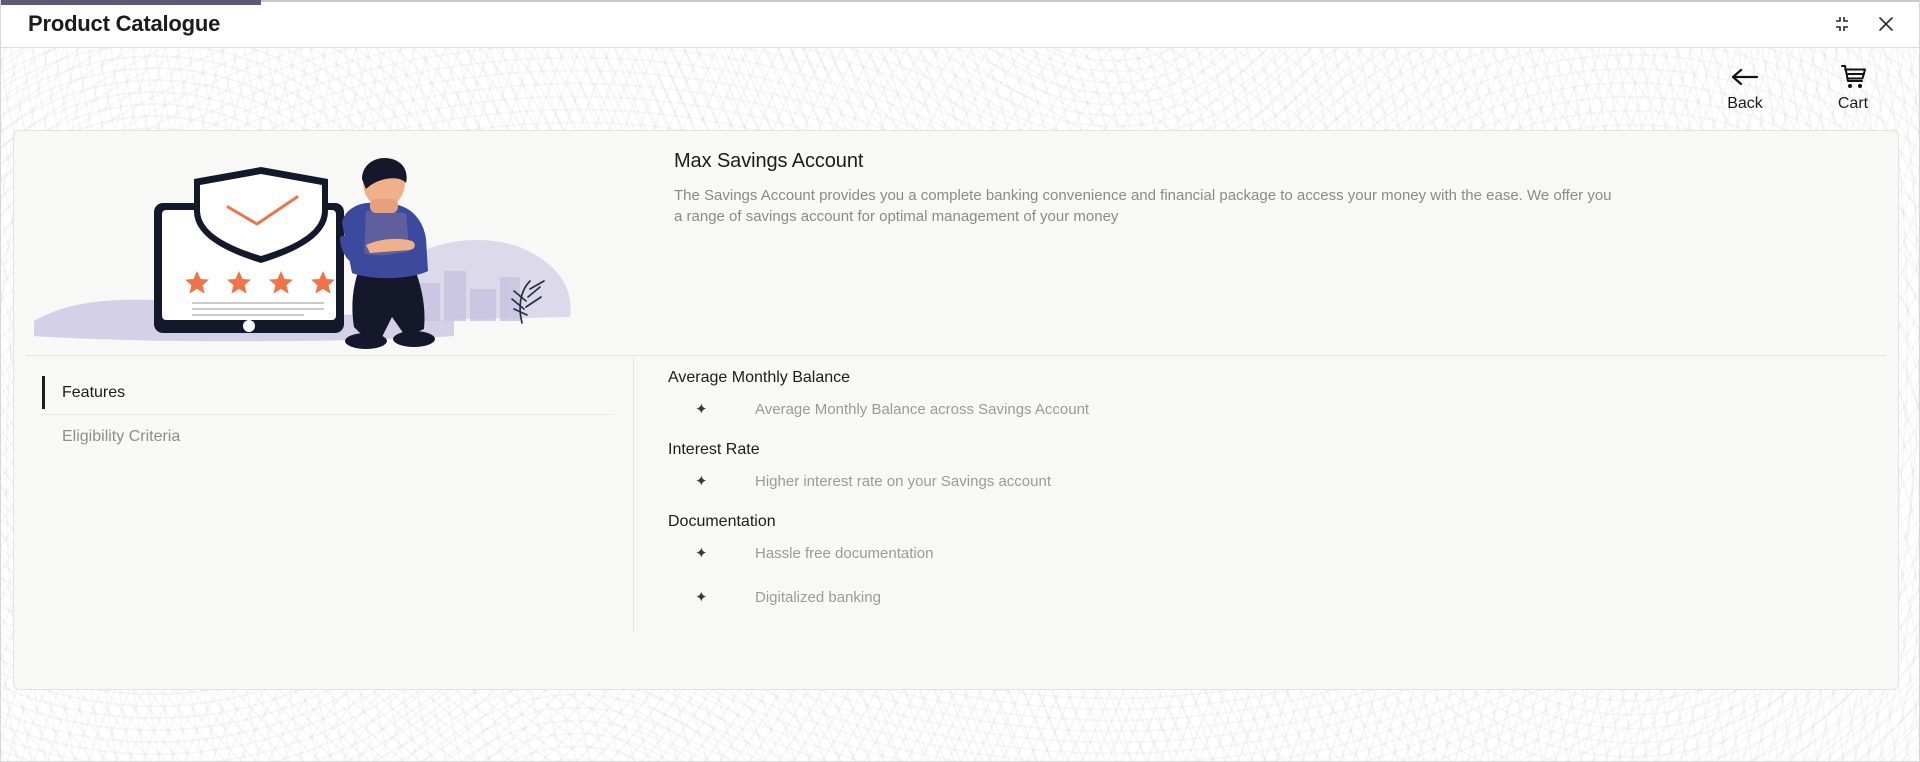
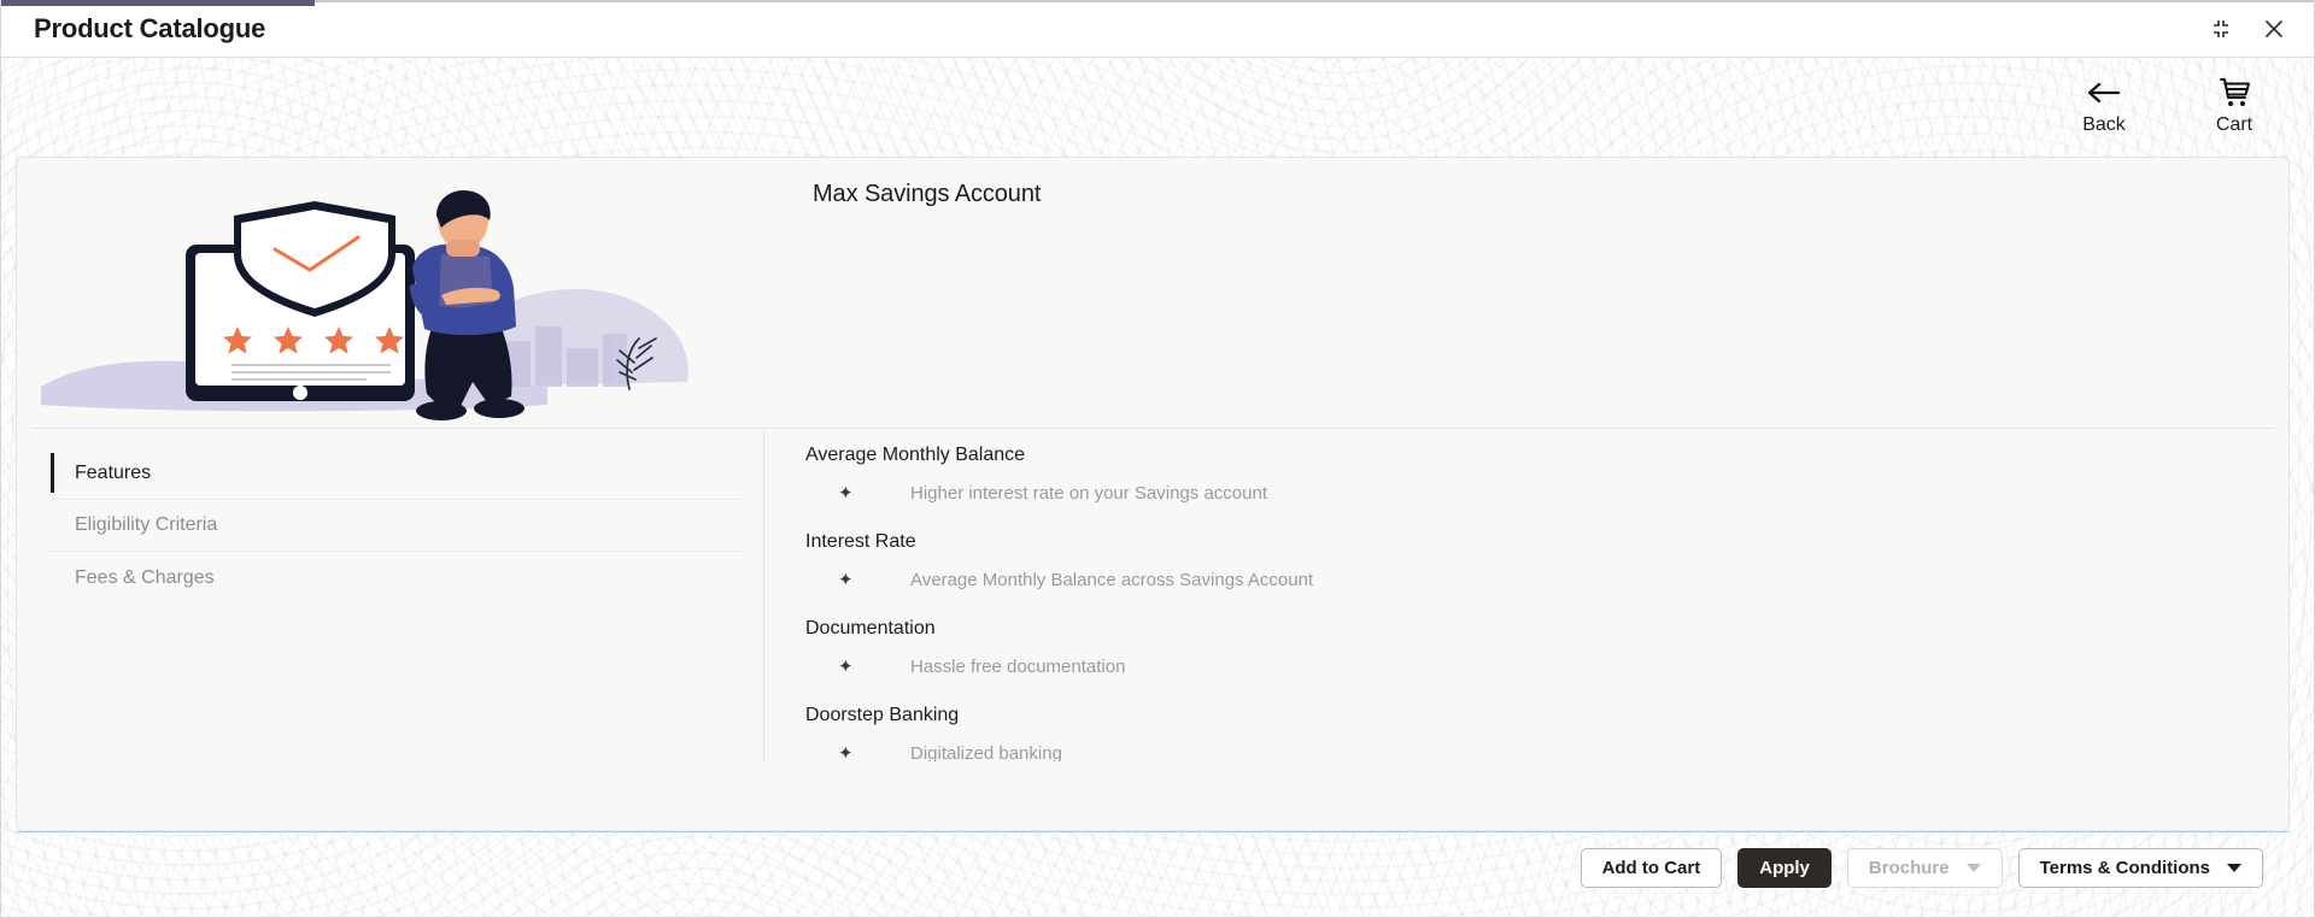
  Product Catalogue
  Back
  Cart
  Max Savings Account
- The Savings Account provides you a complete banking convenience and financial package to access your money with the ease. We offer you a range of savings account for optimal management of your money
  Features
  Eligibility Criteria
+ Fees & Charges
  Average Monthly Balance
  ✦
- Average Monthly Balance across Savings Account
+ Higher interest rate on your Savings account
  Interest Rate
  ✦
- Higher interest rate on your Savings account
+ Average Monthly Balance across Savings Account
  Documentation
  ✦
  Hassle free documentation
+ Doorstep Banking
  ✦
  Digitalized banking
+ Add to Cart
+ Apply
+ Brochure
+ Terms & Conditions
